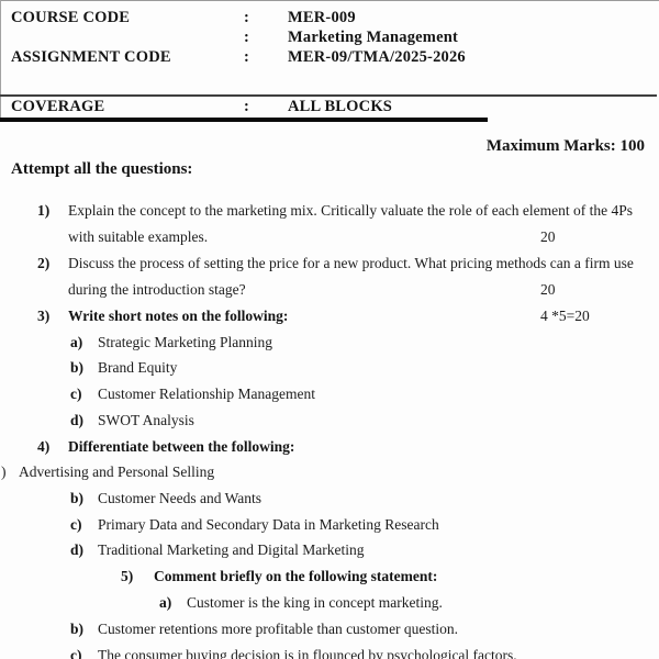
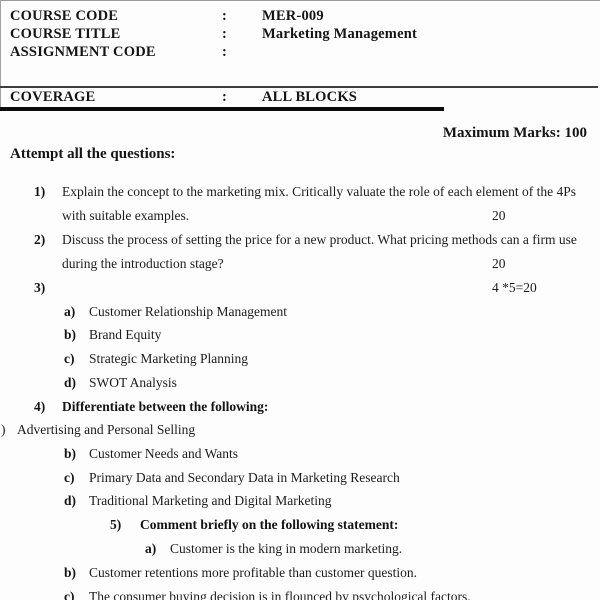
  COURSE CODE
  :
  MER-009
+ COURSE TITLE
  :
  Marketing Management
  ASSIGNMENT CODE
  :
- MER-09/TMA/2025-2026
  COVERAGE
  :
  ALL BLOCKS
  Maximum Marks: 100
  Attempt all the questions:
  1)
  Explain the concept to the marketing mix. Critically valuate the role of each element of the 4Ps
  with suitable examples.
  20
  2)
  Discuss the process of setting the price for a new product. What pricing methods can a firm use
  during the introduction stage?
  20
  3)
- Write short notes on the following:
  4 *5=20
  a)
- Strategic Marketing Planning
+ Customer Relationship Management
  b)
  Brand Equity
  c)
- Customer Relationship Management
+ Strategic Marketing Planning
  d)
  SWOT Analysis
  4)
  Differentiate between the following:
  )
  Advertising and Personal Selling
  b)
  Customer Needs and Wants
  c)
  Primary Data and Secondary Data in Marketing Research
  d)
  Traditional Marketing and Digital Marketing
  5)
  Comment briefly on the following statement:
  a)
- Customer is the king in concept marketing.
+ Customer is the king in modern marketing.
  b)
  Customer retentions more profitable than customer question.
  c)
  The consumer buying decision is in flounced by psychological factors.
